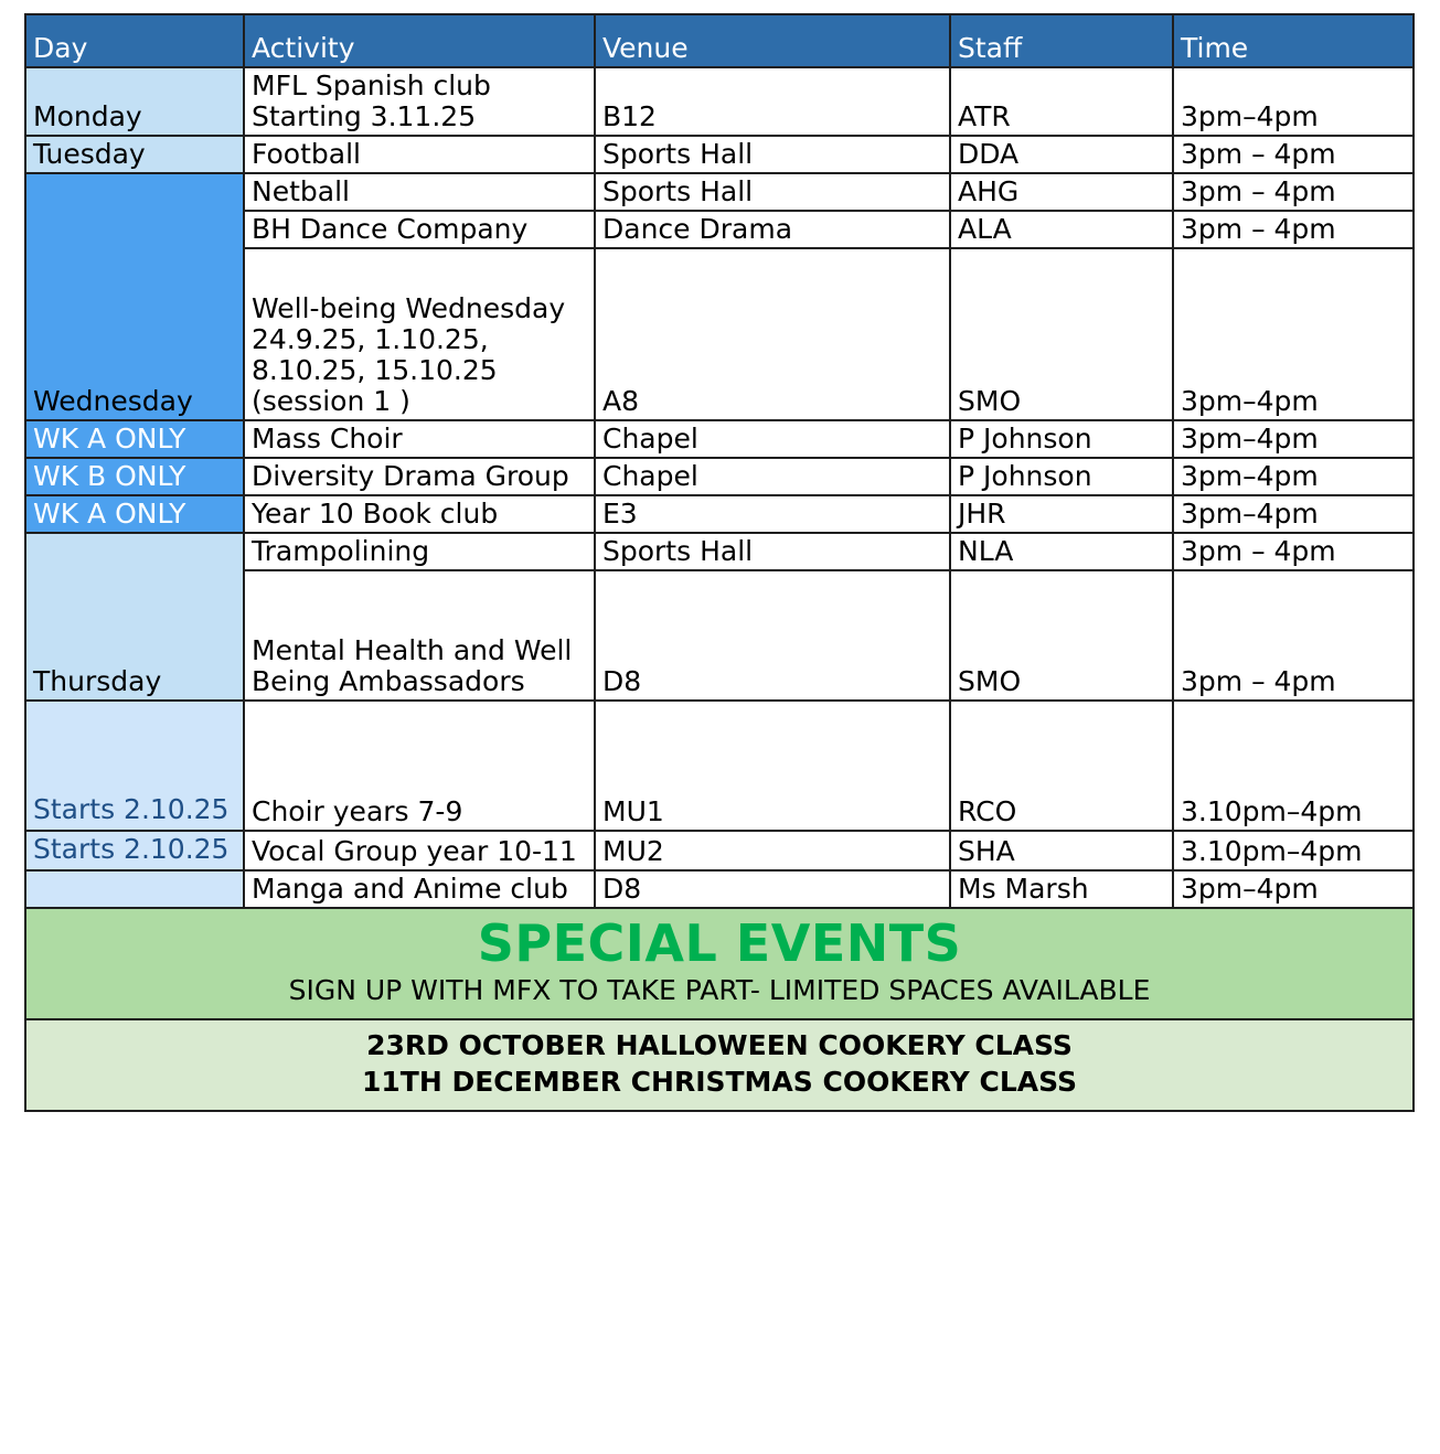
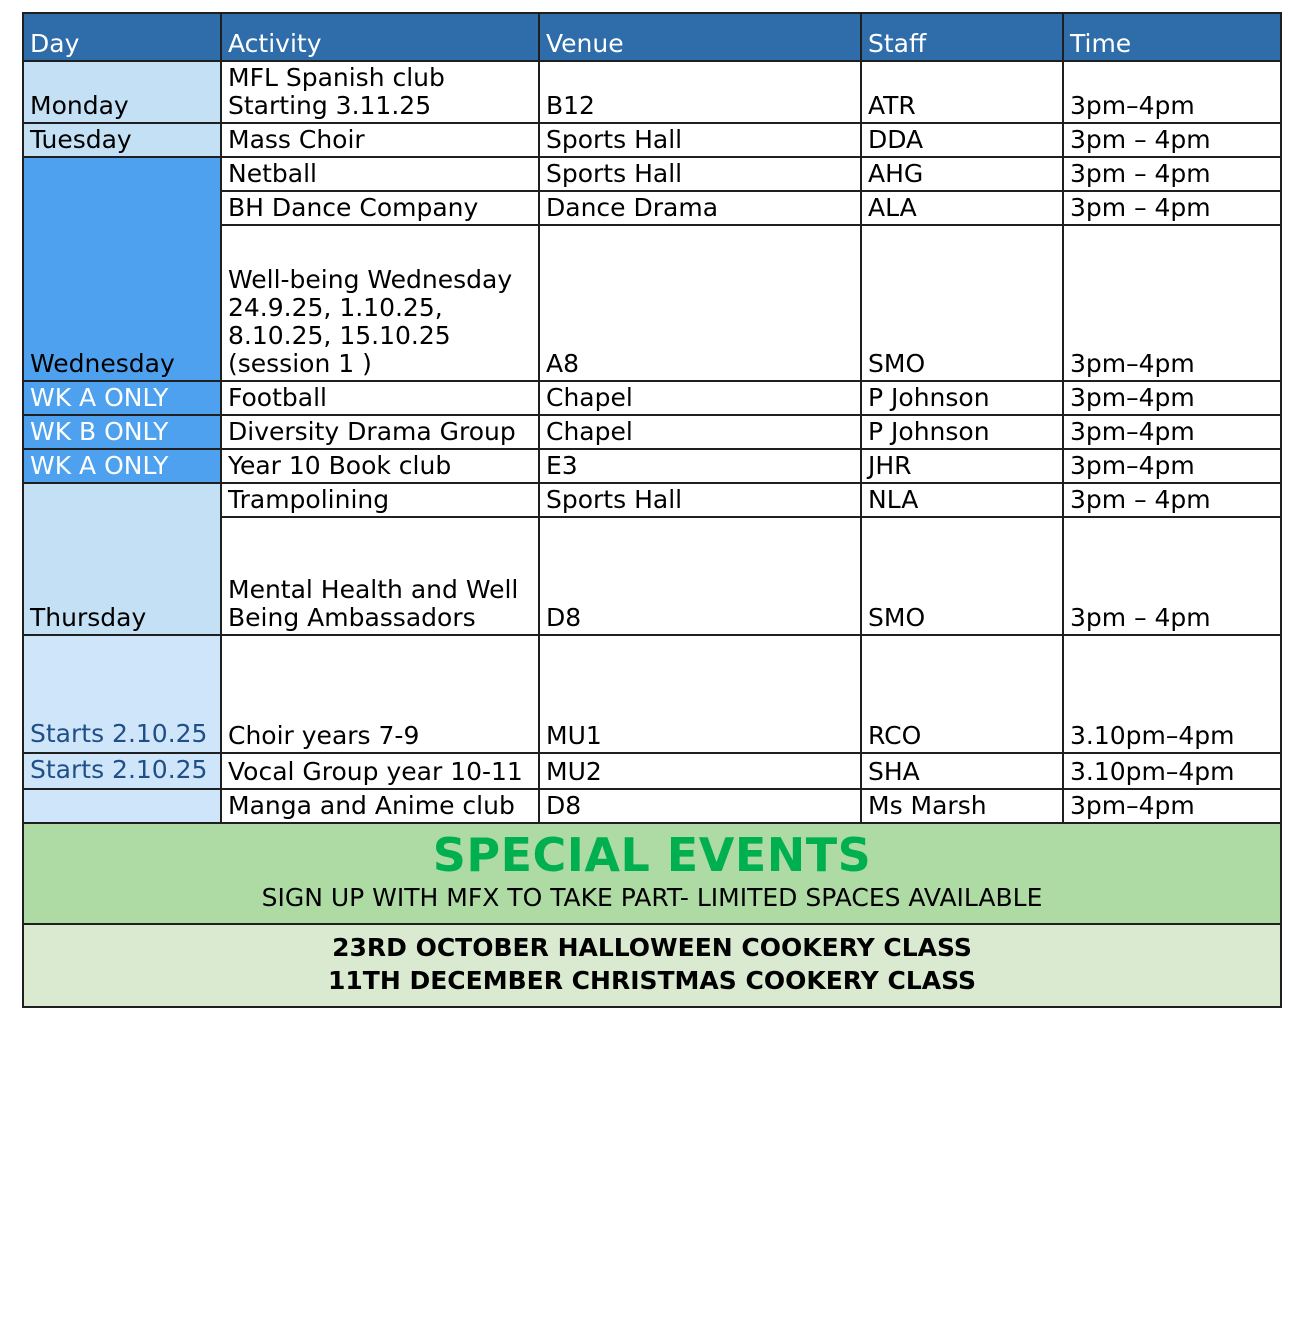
  Day	Activity	Venue	Staff	Time
  Monday	MFL Spanish club Starting 3.11.25	B12	ATR	3pm–4pm
- Tuesday	Football	Sports Hall	DDA	3pm – 4pm
+ Tuesday	Mass Choir	Sports Hall	DDA	3pm – 4pm
  Wednesday	Netball	Sports Hall	AHG	3pm – 4pm
  BH Dance Company	Dance Drama	ALA	3pm – 4pm
  Well-being Wednesday 24.9.25, 1.10.25, 8.10.25, 15.10.25 (session 1 )	A8	SMO	3pm–4pm
- WK A ONLY	Mass Choir	Chapel	P Johnson	3pm–4pm
+ WK A ONLY	Football	Chapel	P Johnson	3pm–4pm
  WK B ONLY	Diversity Drama Group	Chapel	P Johnson	3pm–4pm
  WK A ONLY	Year 10 Book club	E3	JHR	3pm–4pm
  Thursday	Trampolining	Sports Hall	NLA	3pm – 4pm
  Mental Health and Well Being Ambassadors	D8	SMO	3pm – 4pm
  Starts 2.10.25	Choir years 7-9	MU1	RCO	3.10pm–4pm
  Starts 2.10.25	Vocal Group year 10-11	MU2	SHA	3.10pm–4pm
  	Manga and Anime club	D8	Ms Marsh	3pm–4pm
  SPECIAL EVENTS SIGN UP WITH MFX TO TAKE PART- LIMITED SPACES AVAILABLE
  23RD OCTOBER HALLOWEEN COOKERY CLASS 11TH DECEMBER CHRISTMAS COOKERY CLASS
